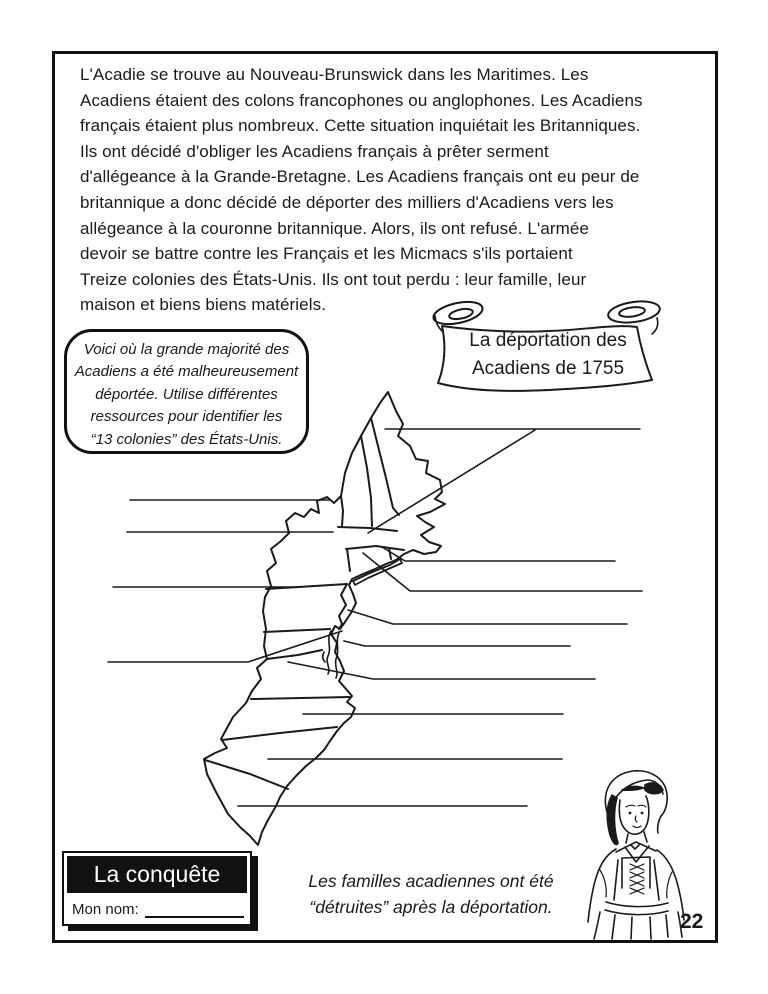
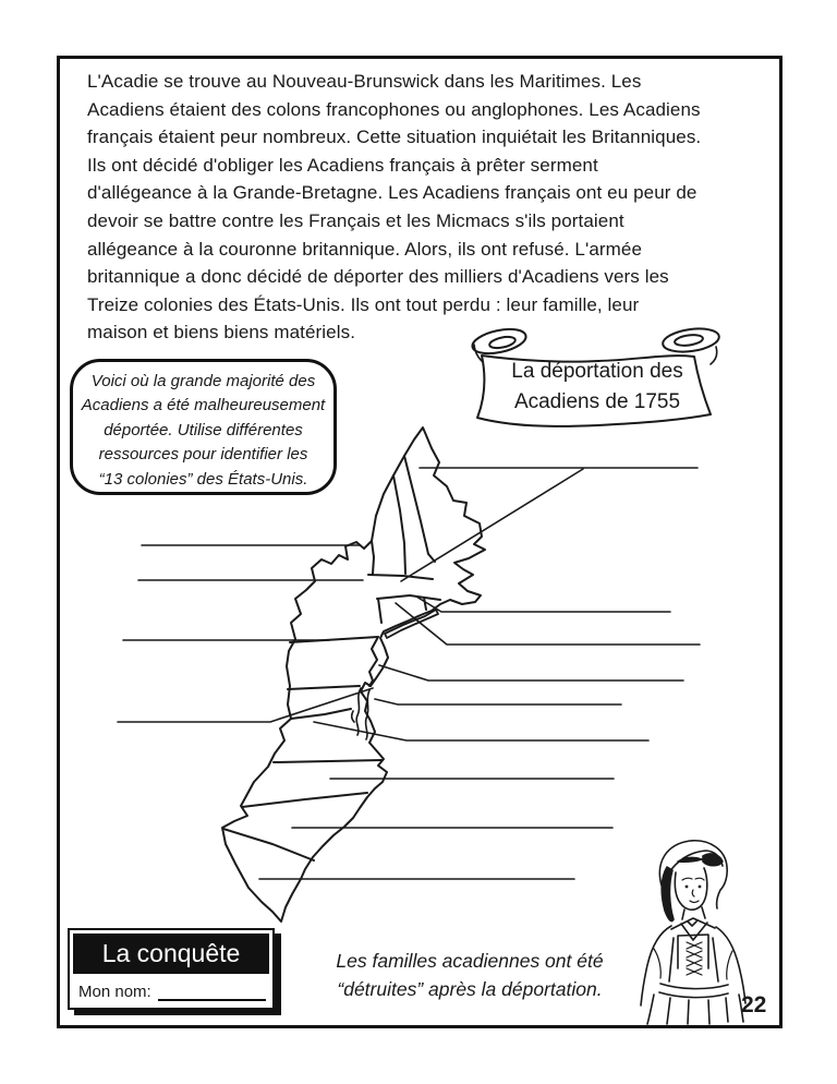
  L'Acadie se trouve au Nouveau-Brunswick dans les Maritimes. Les
  Acadiens étaient des colons francophones ou anglophones. Les Acadiens
- français étaient plus nombreux. Cette situation inquiétait les Britanniques.
+ français étaient peur nombreux. Cette situation inquiétait les Britanniques.
  Ils ont décidé d'obliger les Acadiens français à prêter serment
  d'allégeance à la Grande-Bretagne. Les Acadiens français ont eu peur de
- britannique a donc décidé de déporter des milliers d'Acadiens vers les
+ devoir se battre contre les Français et les Micmacs s'ils portaient
  allégeance à la couronne britannique. Alors, ils ont refusé. L'armée
- devoir se battre contre les Français et les Micmacs s'ils portaient
+ britannique a donc décidé de déporter des milliers d'Acadiens vers les
  Treize colonies des États-Unis. Ils ont tout perdu : leur famille, leur
  maison et biens biens matériels.
  Voici où la grande majorité des
  Acadiens a été malheureusement
  déportée. Utilise différentes
  ressources pour identifier les
  “13 colonies” des États-Unis.
  La déportation des
  Acadiens de 1755
  La conquête
  Mon nom:
  Les familles acadiennes ont été
  “détruites” après la déportation.
  22
